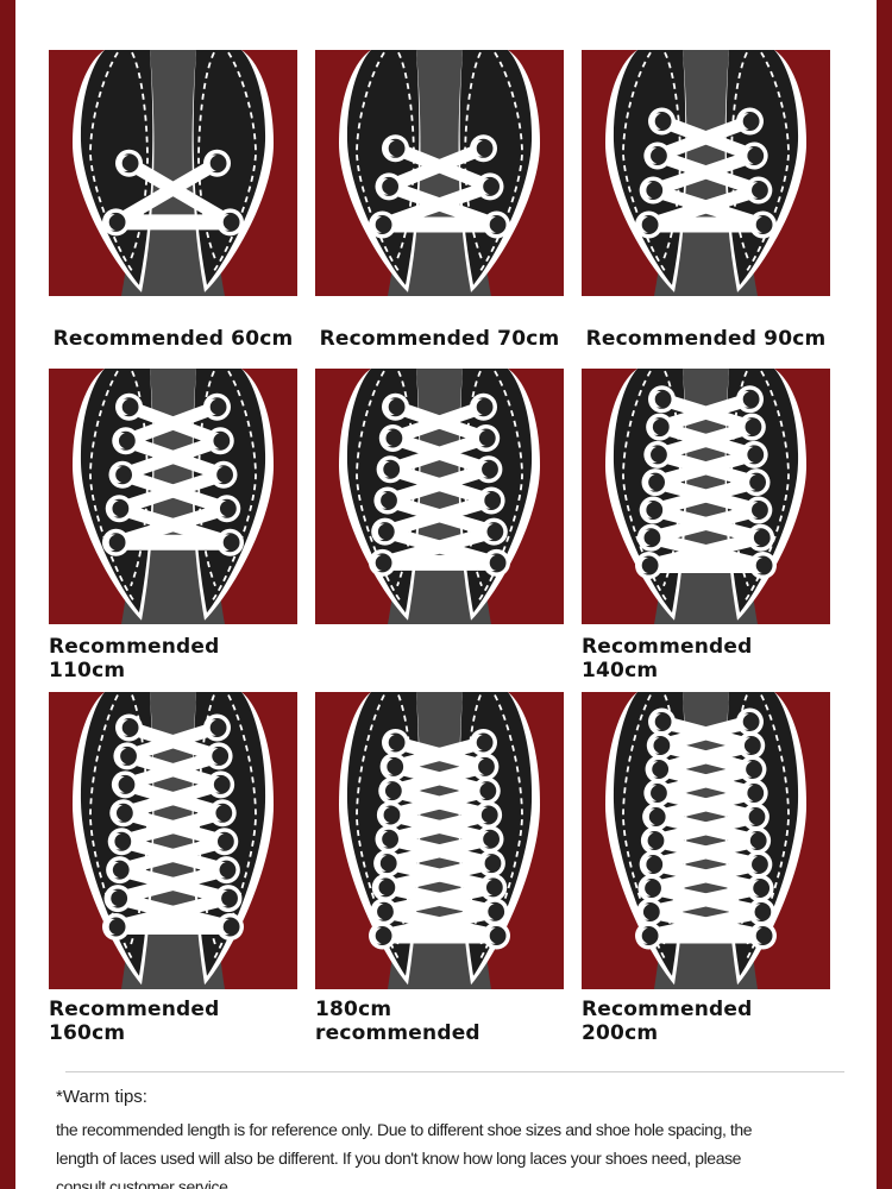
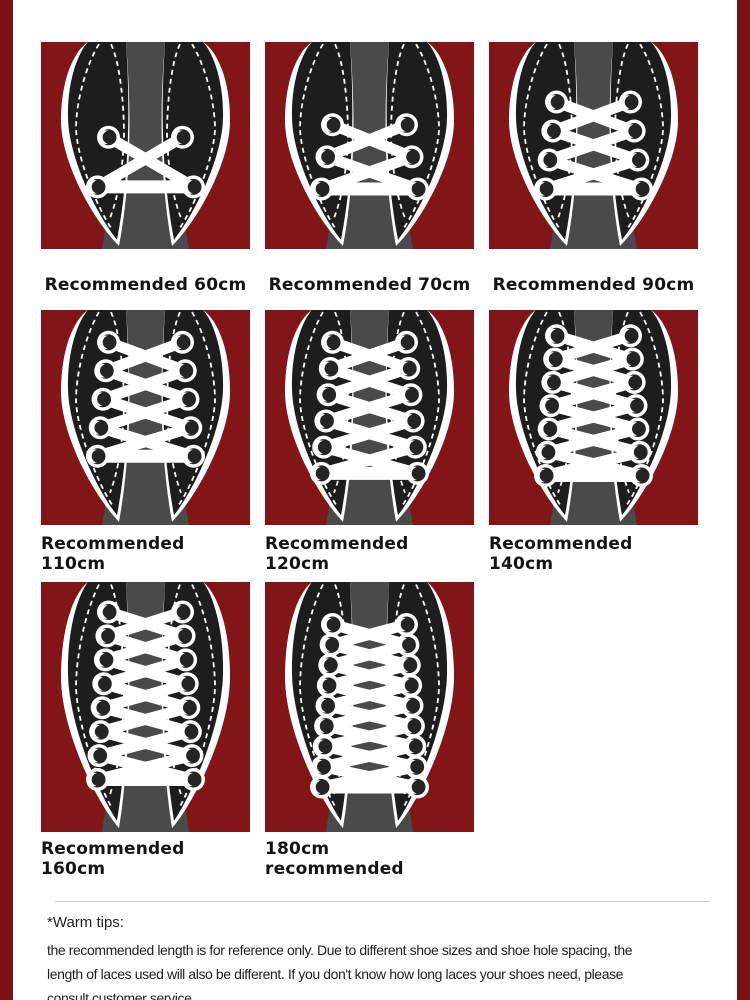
  Recommended 60cm
  Recommended 70cm
  Recommended 90cm
  Recommended 110cm
+ Recommended 120cm
  Recommended 140cm
  Recommended 160cm
  180cm recommended
- Recommended 200cm
  *Warm tips:
  the recommended length is for reference only. Due to different shoe sizes and shoe hole spacing, the
  length of laces used will also be different. If you don't know how long laces your shoes need, please
  consult customer service
